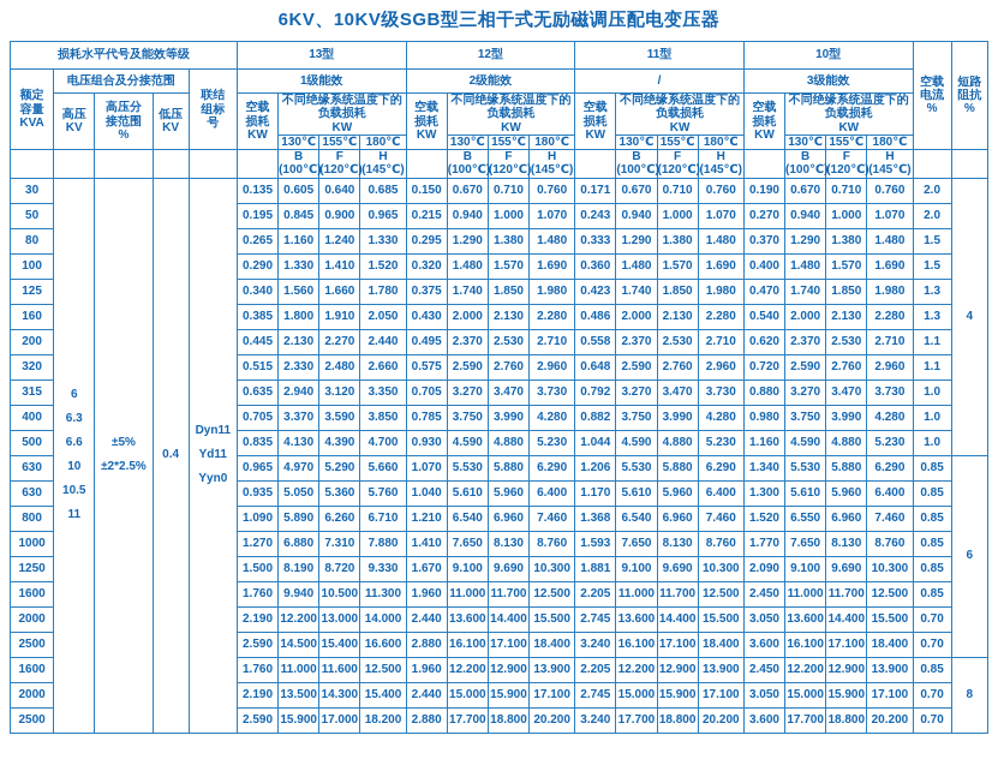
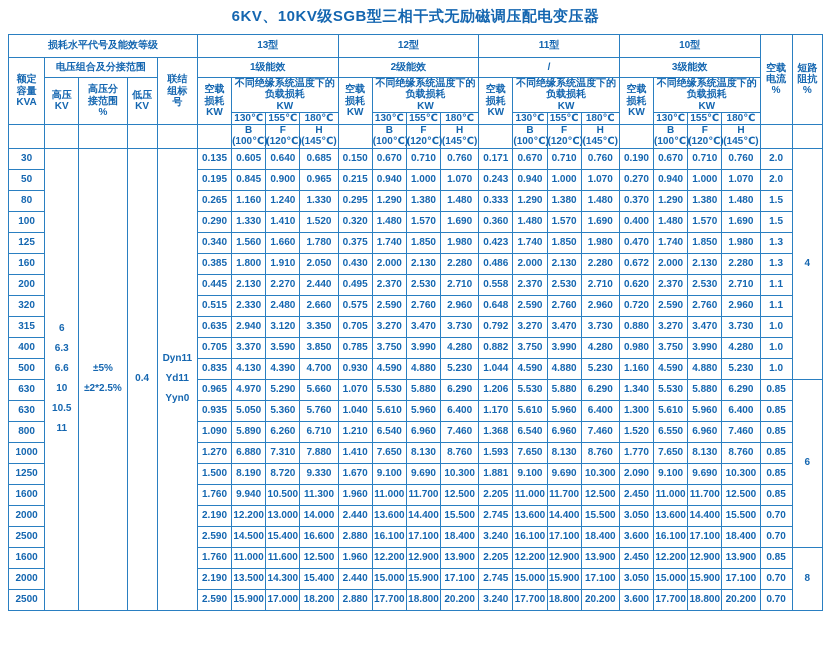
  6KV、10KV级SGB型三相干式无励磁调压配电变压器
  损耗水平代号及能效等级	13型	12型	11型	10型	空载 电流 %	短路 阻抗 %
  额定 容量 KVA	电压组合及分接范围	联结 组标 号	1级能效	2级能效	/	3级能效
  高压 KV	高压分 接范围 %	低压 KV	空载 损耗 KW	不同绝缘系统温度下的负载损耗 KW	空载 损耗 KW	不同绝缘系统温度下的负载损耗 KW	空载 损耗 KW	不同绝缘系统温度下的负载损耗 KW	空载 损耗 KW	不同绝缘系统温度下的负载损耗 KW
  130℃	155℃	180℃	130℃	155℃	180℃	130℃	155℃	180℃	130℃	155℃	180℃
  						B (100℃	F (120℃)	H (145℃)		B (100℃	F (120℃)	H (145℃)		B (100℃	F (120℃)	H (145℃)		B (100℃	F (120℃)	H (145℃)
  30	66.36.61010.511	±5%±2*2.5%	0.4	Dyn11Yd11Yyn0	0.135	0.605	0.640	0.685	0.150	0.670	0.710	0.760	0.171	0.670	0.710	0.760	0.190	0.670	0.710	0.760	2.0	4
  50	0.195	0.845	0.900	0.965	0.215	0.940	1.000	1.070	0.243	0.940	1.000	1.070	0.270	0.940	1.000	1.070	2.0
  80	0.265	1.160	1.240	1.330	0.295	1.290	1.380	1.480	0.333	1.290	1.380	1.480	0.370	1.290	1.380	1.480	1.5
  100	0.290	1.330	1.410	1.520	0.320	1.480	1.570	1.690	0.360	1.480	1.570	1.690	0.400	1.480	1.570	1.690	1.5
  125	0.340	1.560	1.660	1.780	0.375	1.740	1.850	1.980	0.423	1.740	1.850	1.980	0.470	1.740	1.850	1.980	1.3
- 160	0.385	1.800	1.910	2.050	0.430	2.000	2.130	2.280	0.486	2.000	2.130	2.280	0.540	2.000	2.130	2.280	1.3
+ 160	0.385	1.800	1.910	2.050	0.430	2.000	2.130	2.280	0.486	2.000	2.130	2.280	0.672	2.000	2.130	2.280	1.3
  200	0.445	2.130	2.270	2.440	0.495	2.370	2.530	2.710	0.558	2.370	2.530	2.710	0.620	2.370	2.530	2.710	1.1
  320	0.515	2.330	2.480	2.660	0.575	2.590	2.760	2.960	0.648	2.590	2.760	2.960	0.720	2.590	2.760	2.960	1.1
  315	0.635	2.940	3.120	3.350	0.705	3.270	3.470	3.730	0.792	3.270	3.470	3.730	0.880	3.270	3.470	3.730	1.0
  400	0.705	3.370	3.590	3.850	0.785	3.750	3.990	4.280	0.882	3.750	3.990	4.280	0.980	3.750	3.990	4.280	1.0
  500	0.835	4.130	4.390	4.700	0.930	4.590	4.880	5.230	1.044	4.590	4.880	5.230	1.160	4.590	4.880	5.230	1.0
  630	0.965	4.970	5.290	5.660	1.070	5.530	5.880	6.290	1.206	5.530	5.880	6.290	1.340	5.530	5.880	6.290	0.85	6
  630	0.935	5.050	5.360	5.760	1.040	5.610	5.960	6.400	1.170	5.610	5.960	6.400	1.300	5.610	5.960	6.400	0.85
  800	1.090	5.890	6.260	6.710	1.210	6.540	6.960	7.460	1.368	6.540	6.960	7.460	1.520	6.550	6.960	7.460	0.85
  1000	1.270	6.880	7.310	7.880	1.410	7.650	8.130	8.760	1.593	7.650	8.130	8.760	1.770	7.650	8.130	8.760	0.85
  1250	1.500	8.190	8.720	9.330	1.670	9.100	9.690	10.300	1.881	9.100	9.690	10.300	2.090	9.100	9.690	10.300	0.85
  1600	1.760	9.940	10.500	11.300	1.960	11.000	11.700	12.500	2.205	11.000	11.700	12.500	2.450	11.000	11.700	12.500	0.85
  2000	2.190	12.200	13.000	14.000	2.440	13.600	14.400	15.500	2.745	13.600	14.400	15.500	3.050	13.600	14.400	15.500	0.70
  2500	2.590	14.500	15.400	16.600	2.880	16.100	17.100	18.400	3.240	16.100	17.100	18.400	3.600	16.100	17.100	18.400	0.70
  1600	1.760	11.000	11.600	12.500	1.960	12.200	12.900	13.900	2.205	12.200	12.900	13.900	2.450	12.200	12.900	13.900	0.85	8
  2000	2.190	13.500	14.300	15.400	2.440	15.000	15.900	17.100	2.745	15.000	15.900	17.100	3.050	15.000	15.900	17.100	0.70
  2500	2.590	15.900	17.000	18.200	2.880	17.700	18.800	20.200	3.240	17.700	18.800	20.200	3.600	17.700	18.800	20.200	0.70
